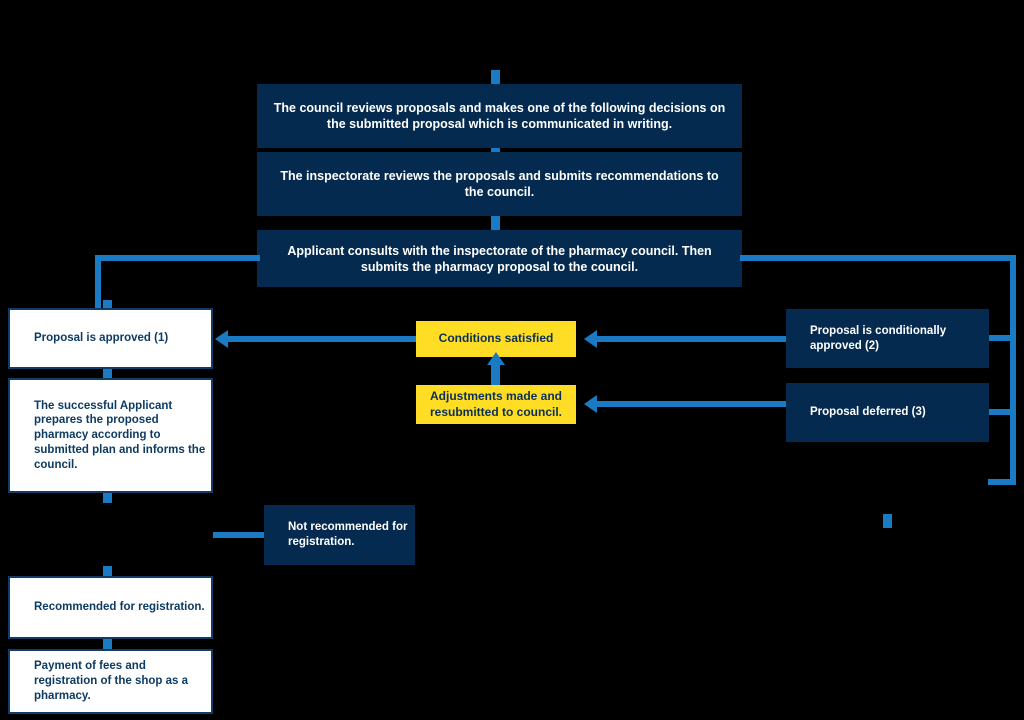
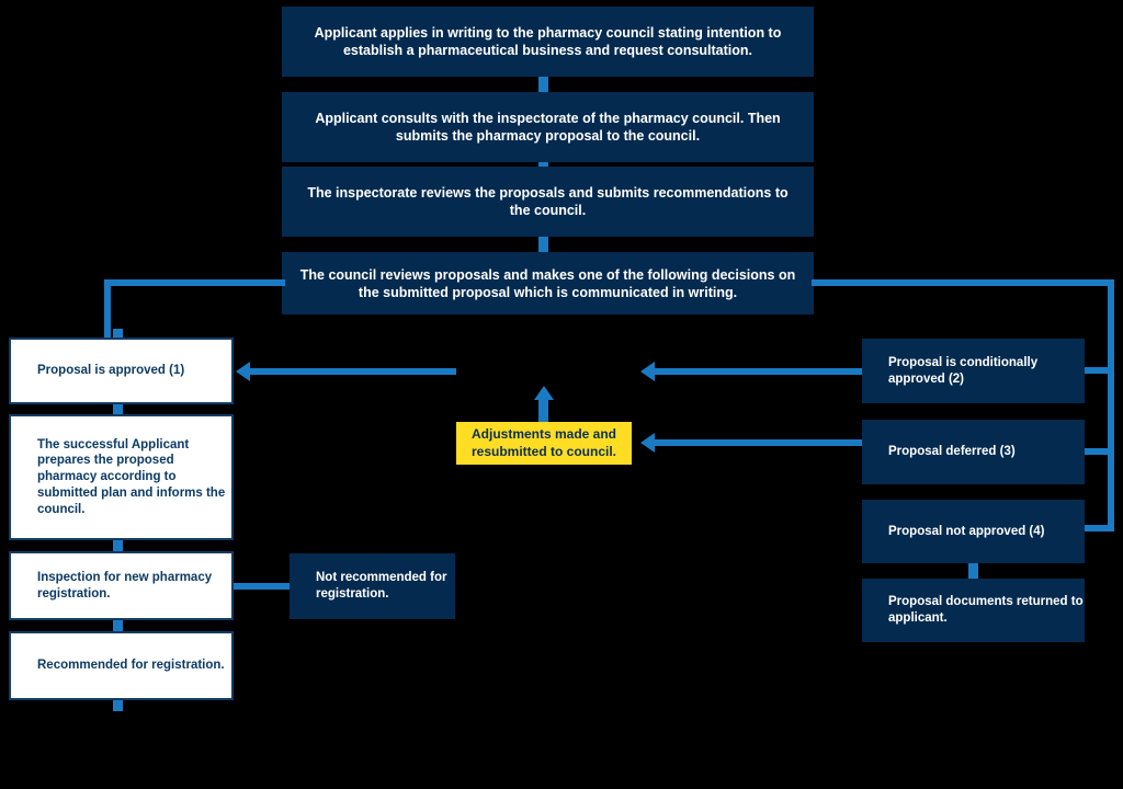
+ Applicant applies in writing to the pharmacy council stating intention to establish a pharmaceutical business and request consultation.
- The council reviews proposals and makes one of the following decisions on the submitted proposal which is communicated in writing.
+ Applicant consults with the inspectorate of the pharmacy council. Then submits the pharmacy proposal to the council.
  The inspectorate reviews the proposals and submits recommendations to the council.
- Applicant consults with the inspectorate of the pharmacy council. Then submits the pharmacy proposal to the council.
+ The council reviews proposals and makes one of the following decisions on the submitted proposal which is communicated in writing.
  Proposal is approved (1)
  The successful Applicant prepares the proposed pharmacy according to submitted plan and informs the council.
+ Inspection for new pharmacy registration.
  Recommended for registration.
- Payment of fees and registration of the shop as a pharmacy.
- Conditions satisfied
  Adjustments made and resubmitted to council.
  Not recommended for registration.
  Proposal is conditionally approved (2)
  Proposal deferred (3)
+ Proposal not approved (4)
+ Proposal documents returned to applicant.
